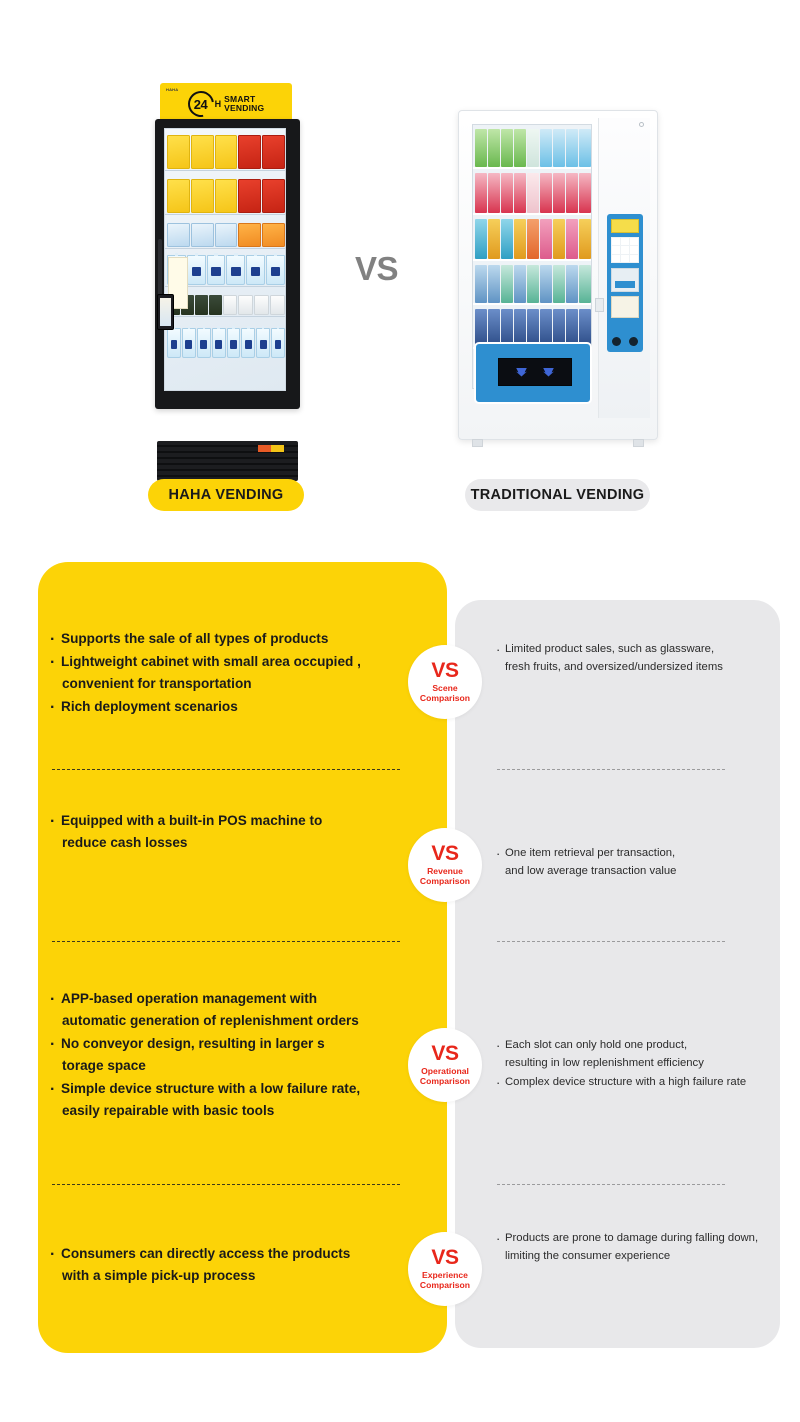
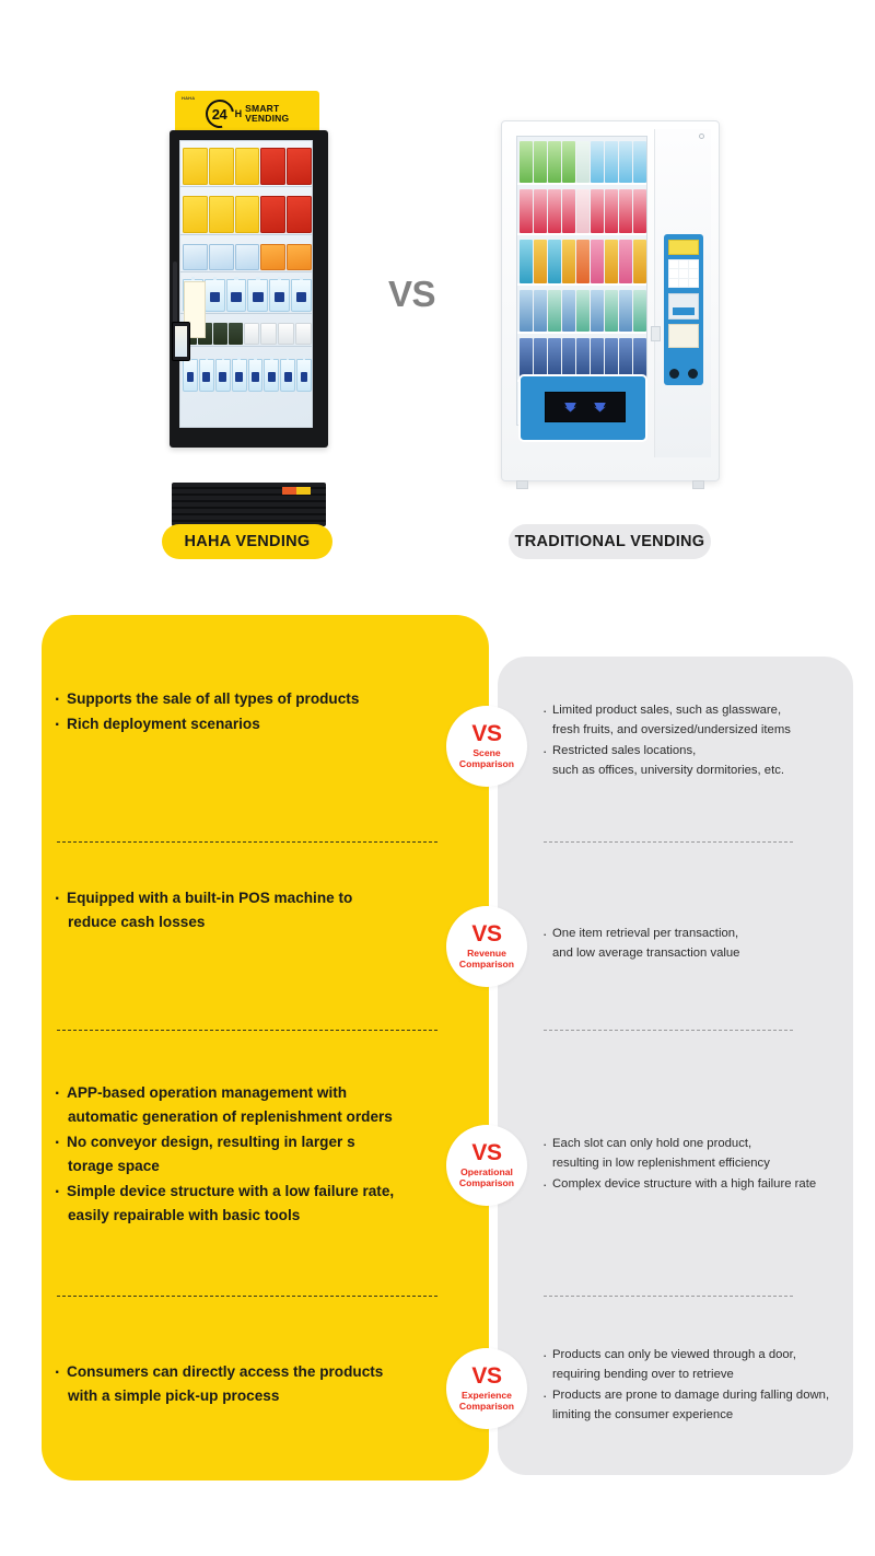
  H
  SMART
  VENDING
  VS
  HAHA VENDING
  TRADITIONAL VENDING
  Supports the sale of all types of products
- Lightweight cabinet with small area occupied ,
- convenient for transportation
  Rich deployment scenarios
  VS
  Scene
  Comparison
  Limited product sales, such as glassware,
  fresh fruits, and oversized/undersized items
+ Restricted sales locations,
+ such as offices, university dormitories, etc.
  Equipped with a built-in POS machine to
  reduce cash losses
  VS
  Revenue
  Comparison
  One item retrieval per transaction,
  and low average transaction value
  APP-based operation management with
  automatic generation of replenishment orders
  No conveyor design, resulting in larger s
  torage space
  Simple device structure with a low failure rate,
  easily repairable with basic tools
  VS
  Operational
  Comparison
  Each slot can only hold one product,
  resulting in low replenishment efficiency
  Complex device structure with a high failure rate
  Consumers can directly access the products
  with a simple pick-up process
  VS
  Experience
  Comparison
+ Products can only be viewed through a door,
+ requiring bending over to retrieve
  Products are prone to damage during falling down,
  limiting the consumer experience
